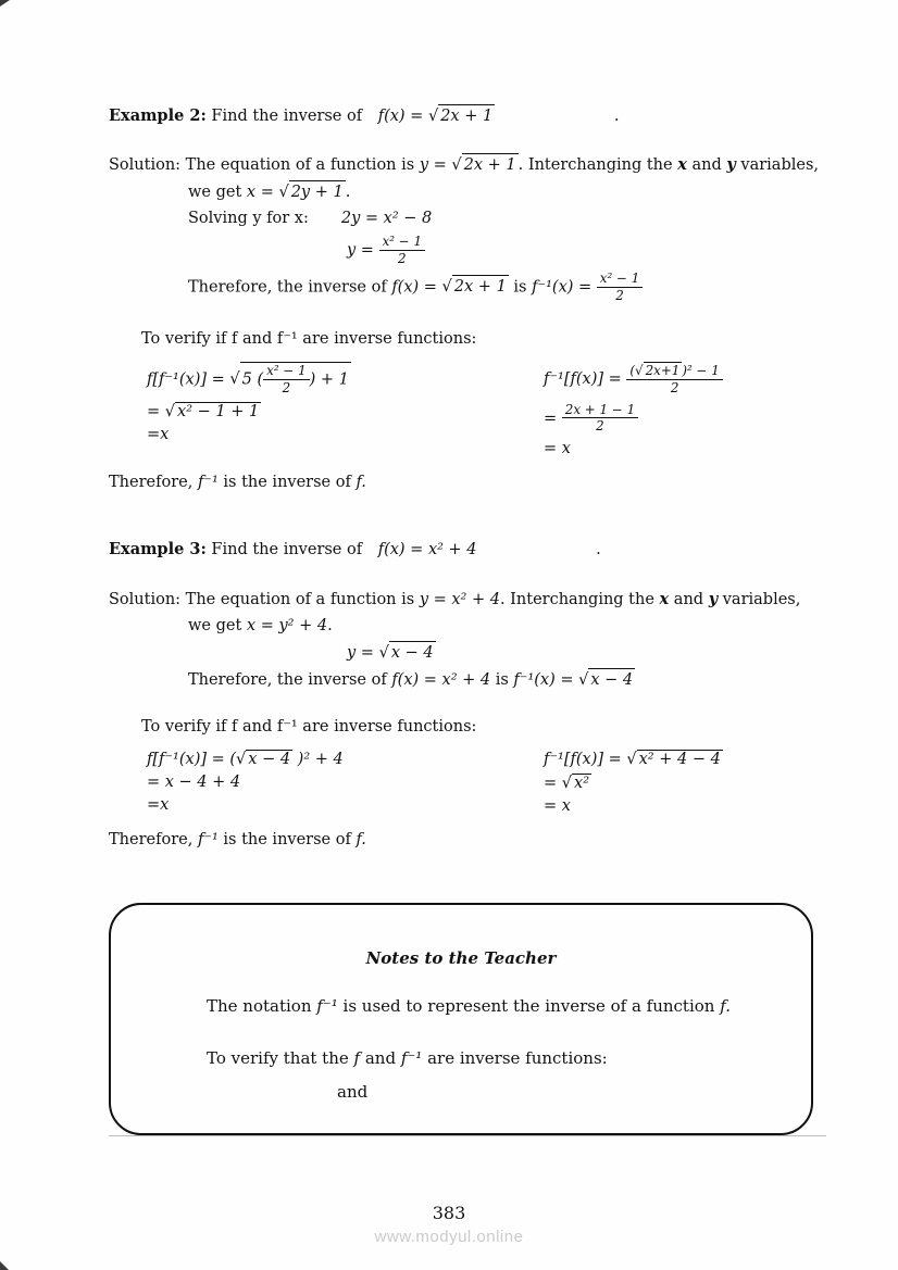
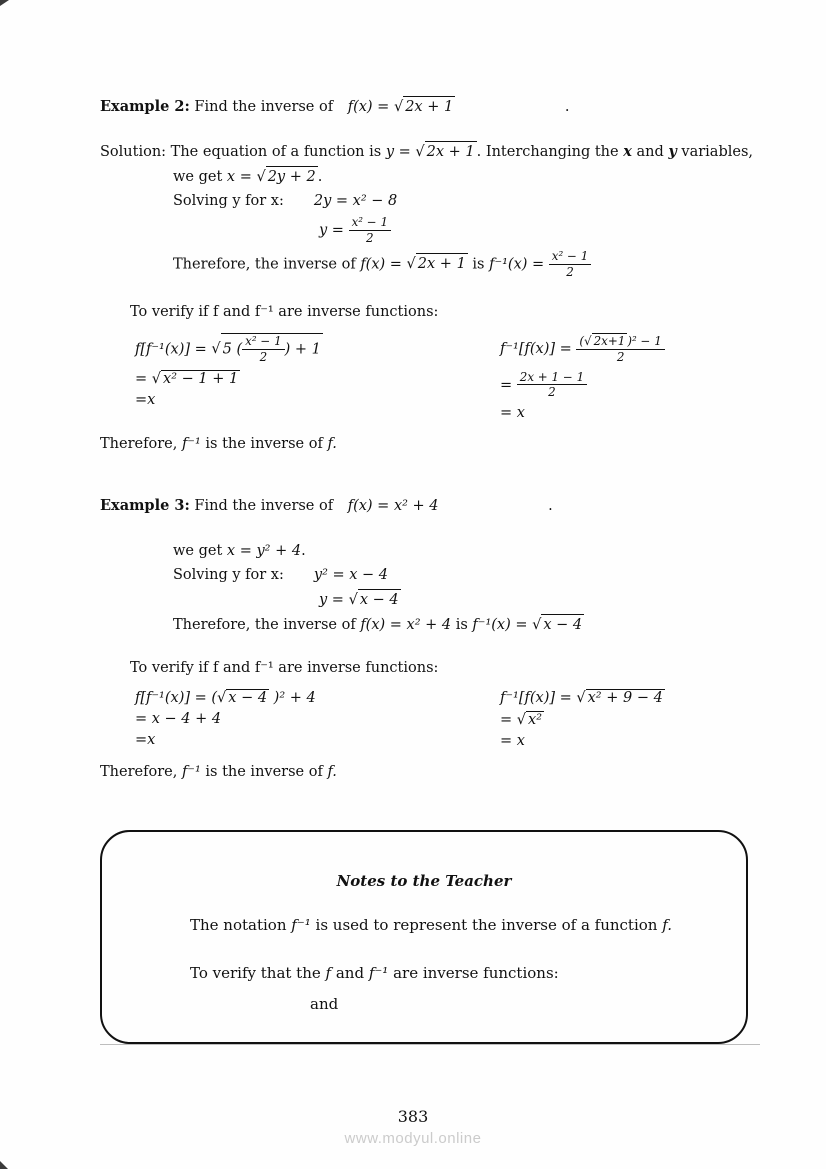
  Example 2: Find the inverse of f(x) = √ 2x + 1 .
  Solution: The equation of a function is y = √ 2x + 1 . Interchanging the x and y variables,
- we get x = √ 2y + 1 .
+ we get x = √ 2y + 2 .
  Solving y for x: 2y = x² − 8
  y =
  x² − 1
  2
  Therefore, the inverse of f(x) = √ 2x + 1 is f⁻¹(x) =
  x² − 1
  2
  To verify if f and f⁻¹ are inverse functions:
  f[f⁻¹(x)] = √ 5 (
  x² − 1
  2
  ) + 1
  = √ x² − 1 + 1
  =x
  f⁻¹[f(x)] =
  (√ 2x+1 )² − 1
  2
  =
  2x + 1 − 1
  2
  = x
  Therefore, f⁻¹ is the inverse of f.
  Example 3: Find the inverse of f(x) = x² + 4 .
- Solution: The equation of a function is y = x² + 4. Interchanging the x and y variables,
  we get x = y² + 4.
+ Solving y for x: y² = x − 4
  y = √ x − 4
  Therefore, the inverse of f(x) = x² + 4 is f⁻¹(x) = √ x − 4
  To verify if f and f⁻¹ are inverse functions:
  f[f⁻¹(x)] = (√ x − 4 )² + 4
  = x − 4 + 4
  =x
- f⁻¹[f(x)] = √ x² + 4 − 4
+ f⁻¹[f(x)] = √ x² + 9 − 4
  = √ x²
  = x
  Therefore, f⁻¹ is the inverse of f.
  Notes to the Teacher
  The notation f⁻¹ is used to represent the inverse of a function f.
  To verify that the f and f⁻¹ are inverse functions:
  and
  383
  www.modyul.online
